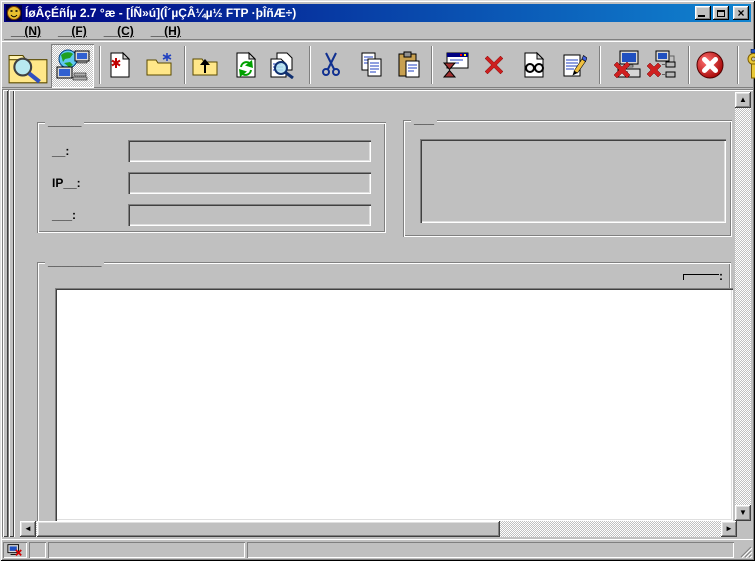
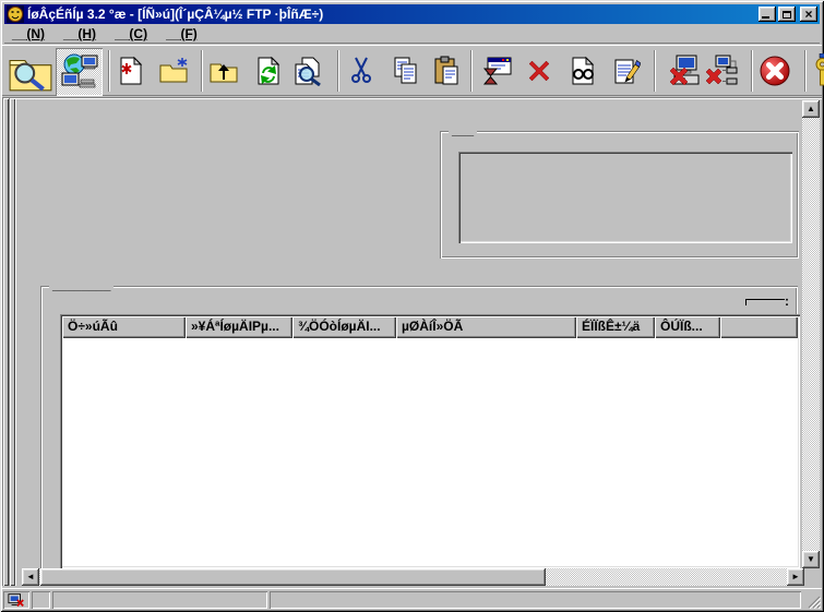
- ÍøÂçÉñÍµ 2.7 °æ - [ÍÑ»ú](Î´µÇÂ¼µ½ FTP ·þÎñÆ÷)
+ ÍøÂçÉñÍµ 3.2 °æ - [ÍÑ»ú](Î´µÇÂ¼µ½ FTP ·þÎñÆ÷)
  ×
  __(N)
- __(F)
+ __(H)
  __(C)
- __(H)
+ __(F)
- _____
- __:
- IP__:
- ___:
  ___
  ________
  :
+ Ö÷»úÃû
+ »¥ÁªÍøµÄIPµ...
+ ¾ÖÓòÍøµÄI...
+ µØÀíÎ»ÖÃ
+ ÉÏÏßÊ±¼ä
+ ÔÚÏß...
  ▲
  ▼
  ◄
  ►
